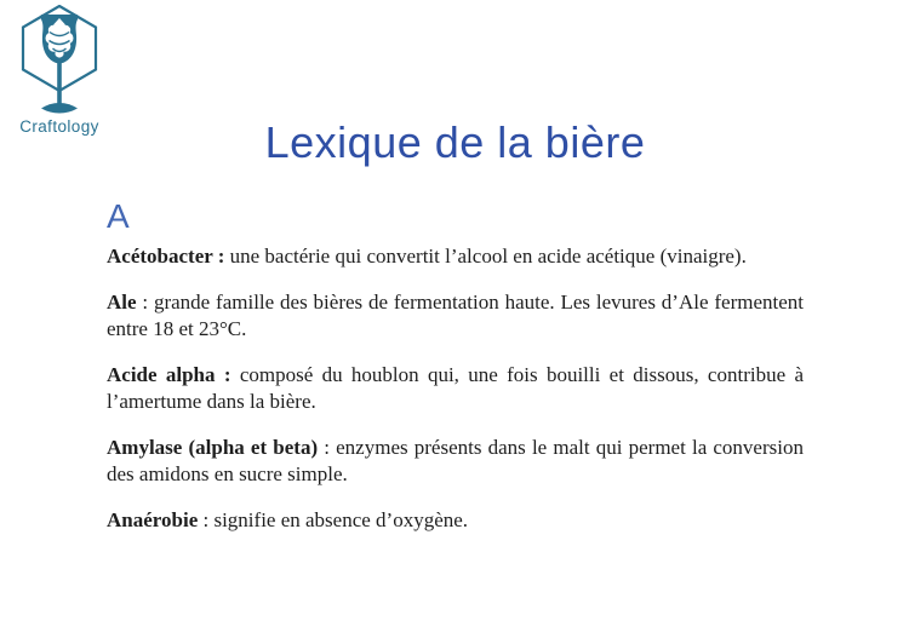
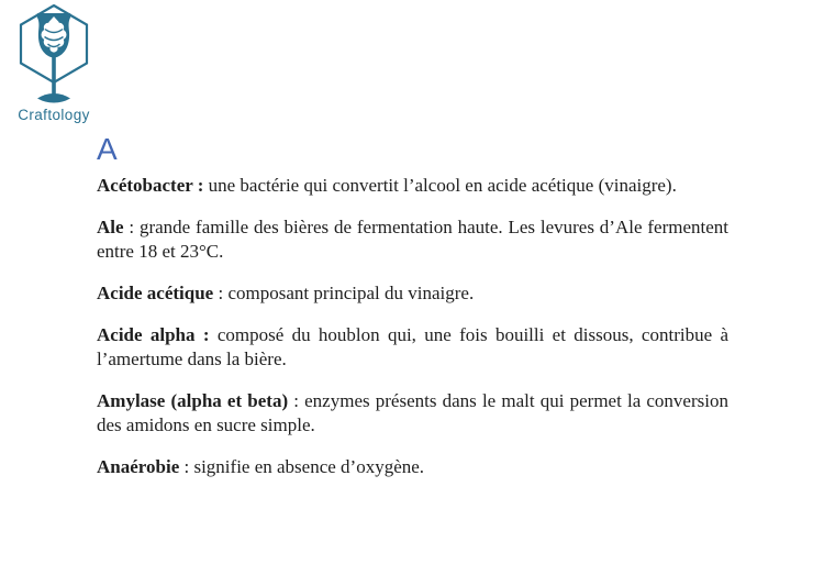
  Craftology
- Lexique de la bière
  A
  Acétobacter : une bactérie qui convertit l’alcool en acide acétique (vinaigre).
  Ale : grande famille des bières de fermentation haute. Les levures d’Ale fermentent entre 18 et 23°C.
+ Acide acétique : composant principal du vinaigre.
  Acide alpha : composé du houblon qui, une fois bouilli et dissous, contribue à l’amertume dans la bière.
  Amylase (alpha et beta) : enzymes présents dans le malt qui permet la conversion des amidons en sucre simple.
  Anaérobie : signifie en absence d’oxygène.
